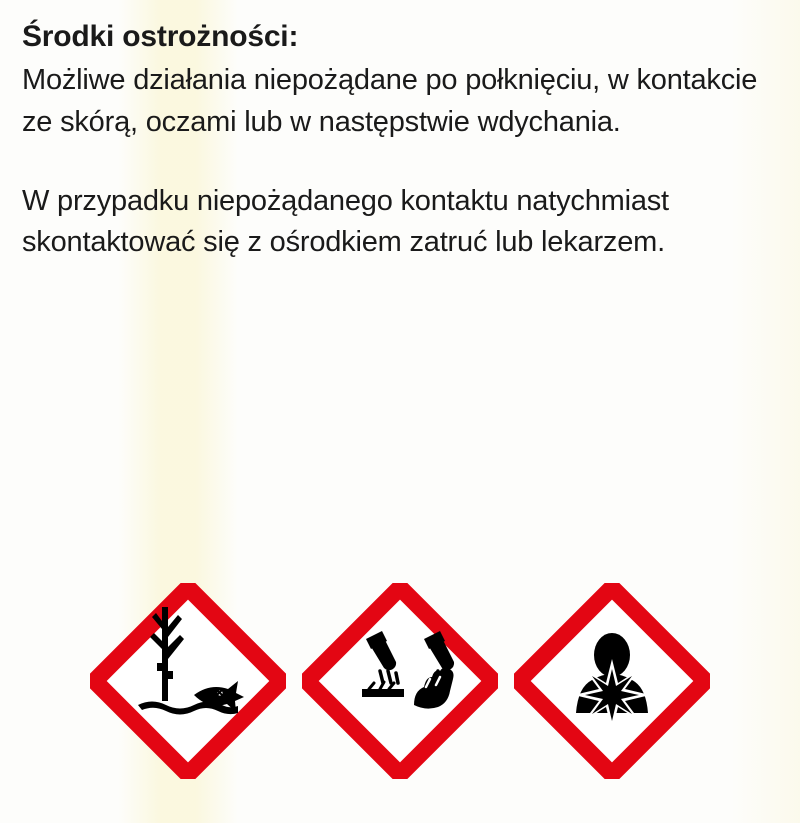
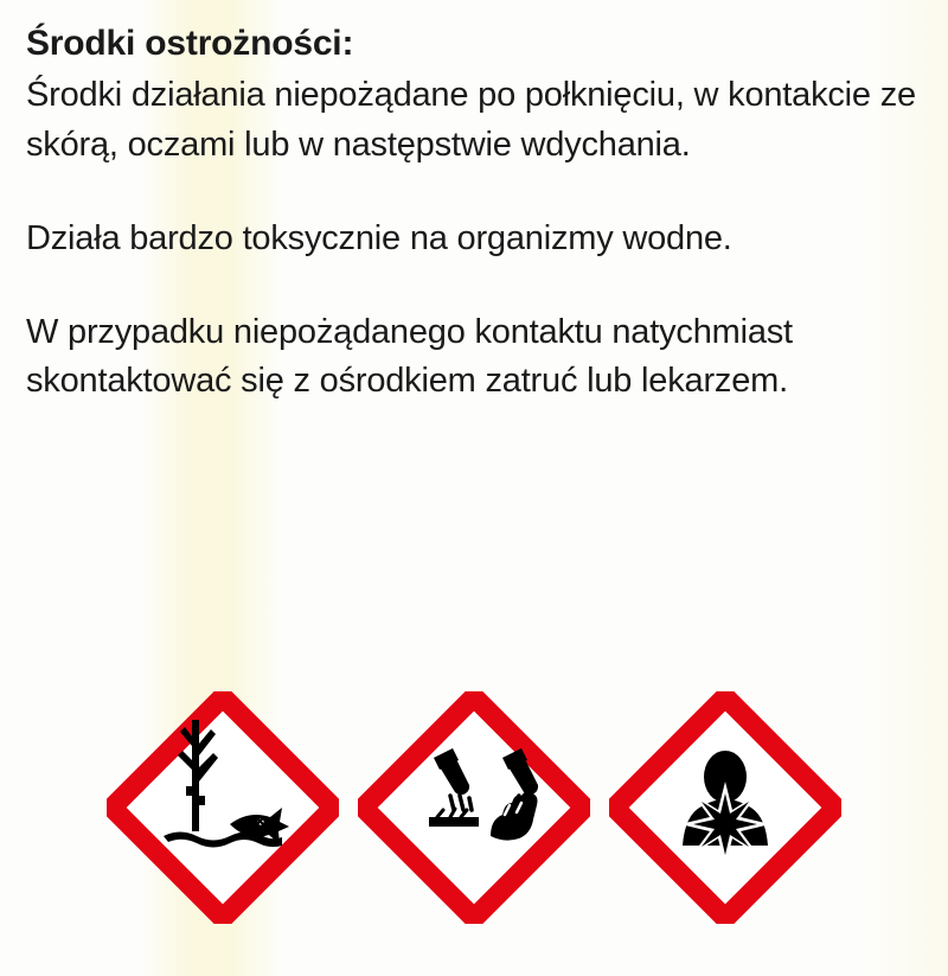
  Środki ostrożności:
- Możliwe działania niepożądane po połknięciu, w kontakcie ze skórą, oczami lub w następstwie wdychania.
+ Środki działania niepożądane po połknięciu, w kontakcie ze skórą, oczami lub w następstwie wdychania.
+ Działa bardzo toksycznie na organizmy wodne.
  W przypadku niepożądanego kontaktu natychmiast skontaktować się z ośrodkiem zatruć lub lekarzem.
